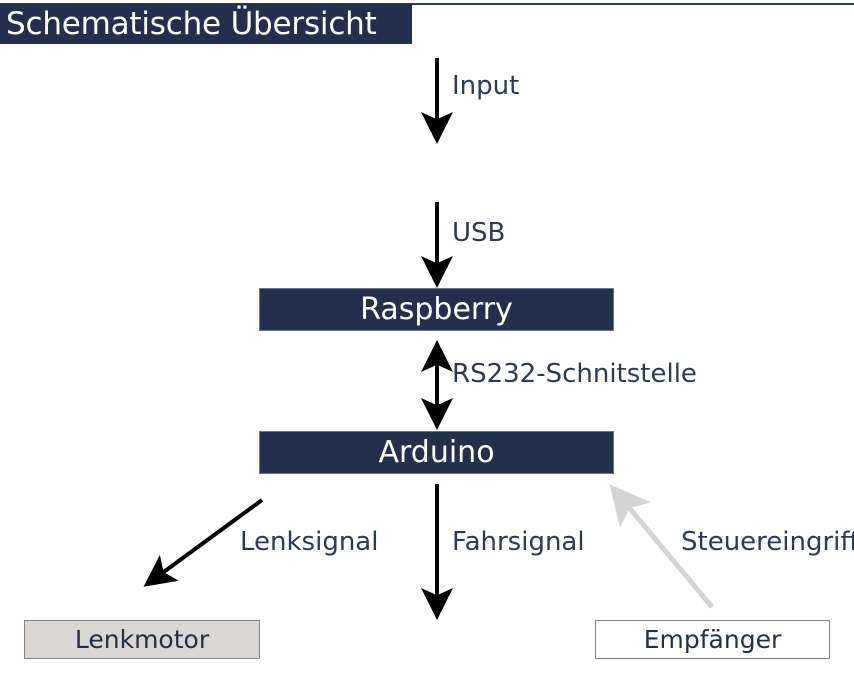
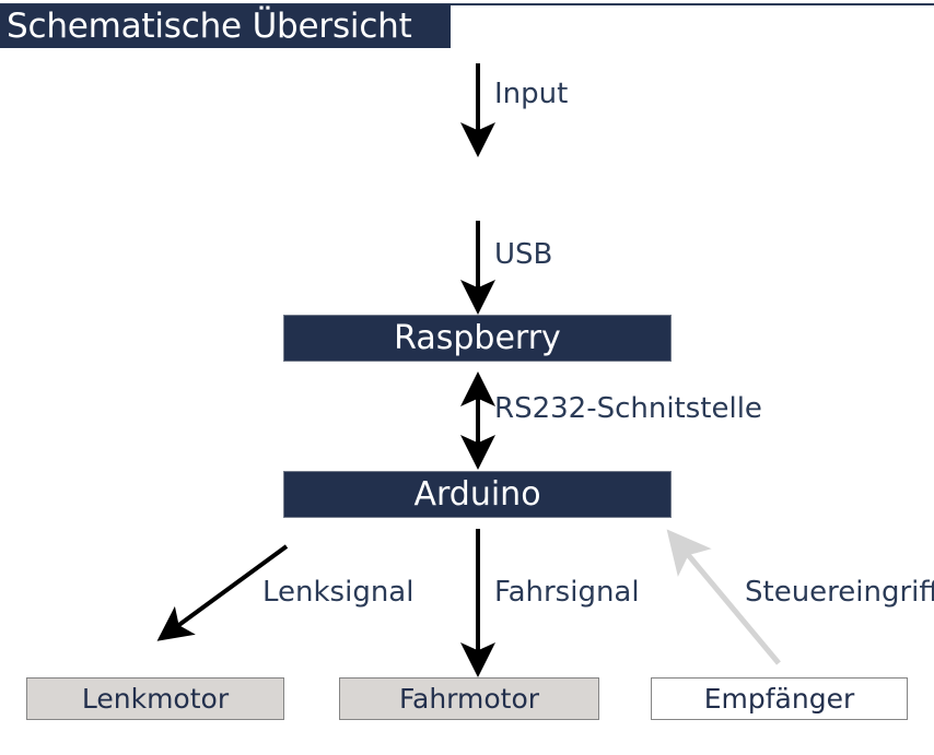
  Schematische Übersicht
  Raspberry
  Arduino
  Lenkmotor
+ Fahrmotor
  Empfänger
  Input
  USB
  RS232-Schnitstelle
  Lenksignal
  Fahrsignal
  Steuereingrif
